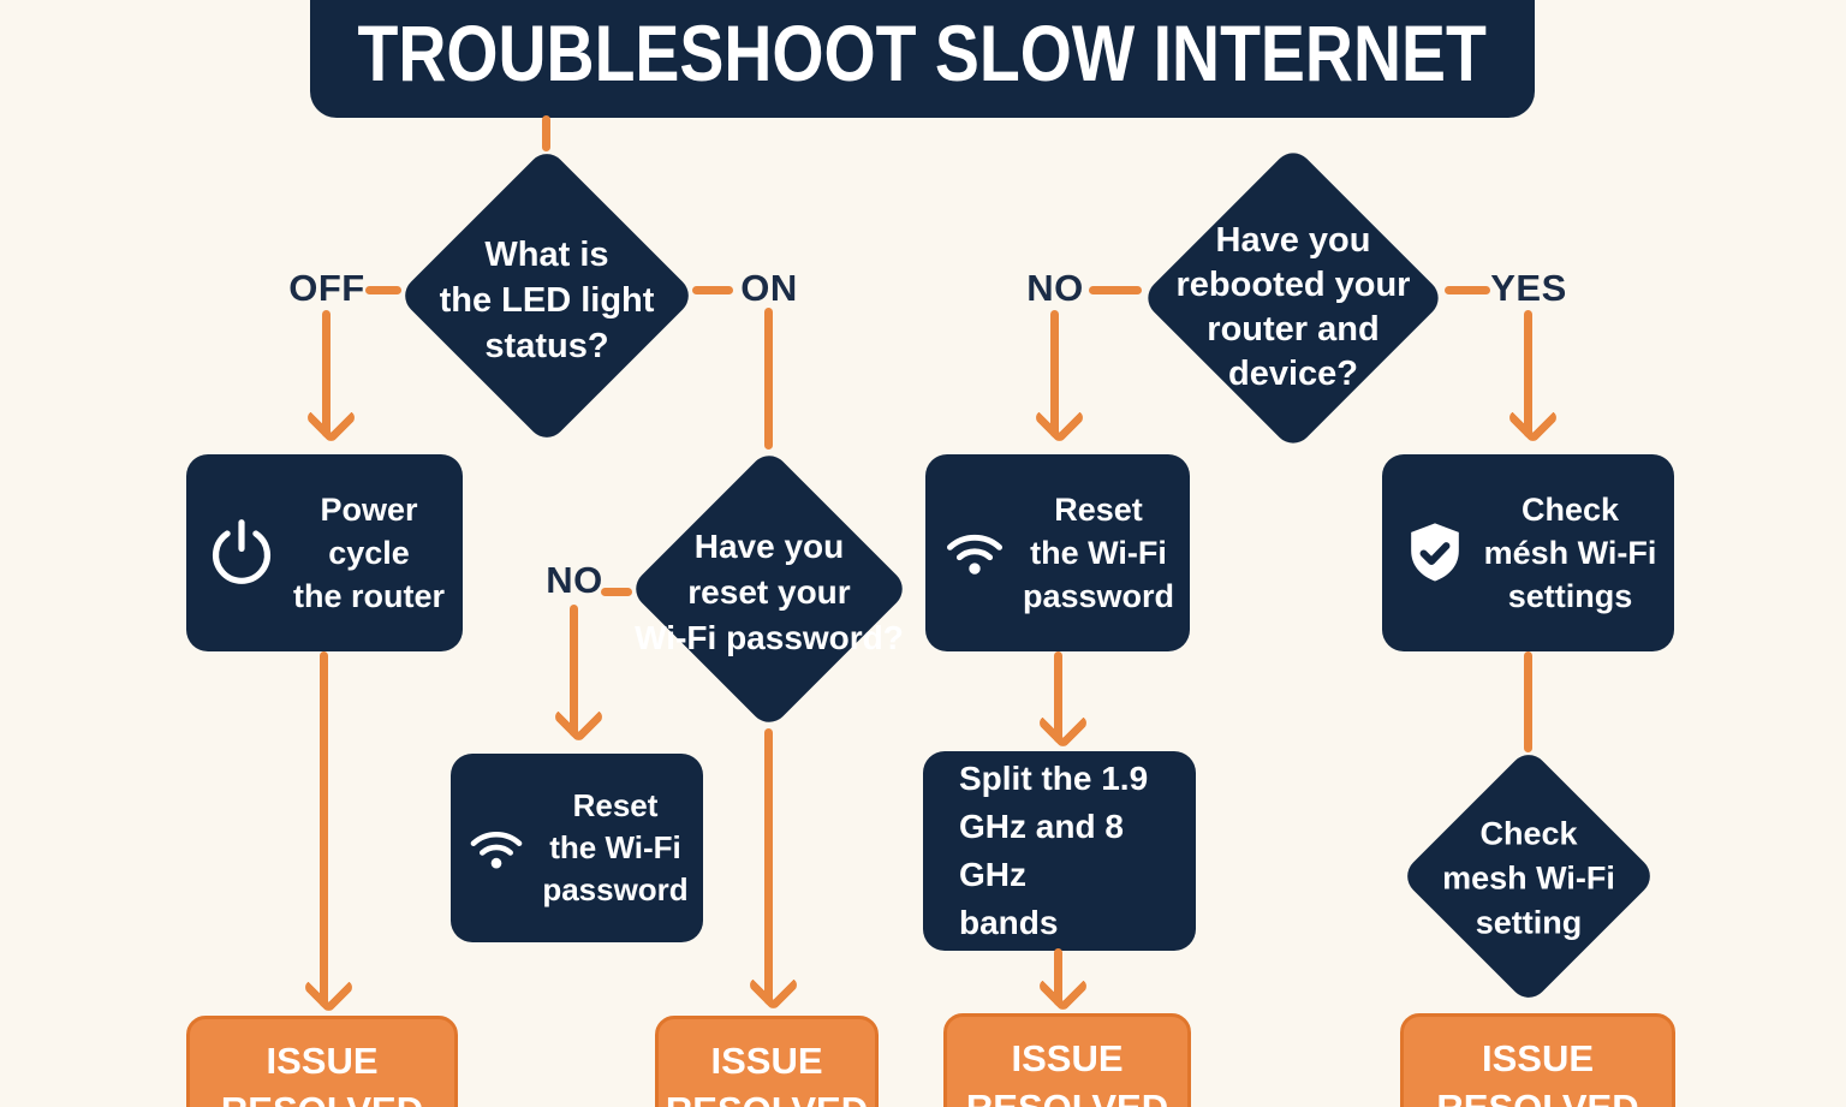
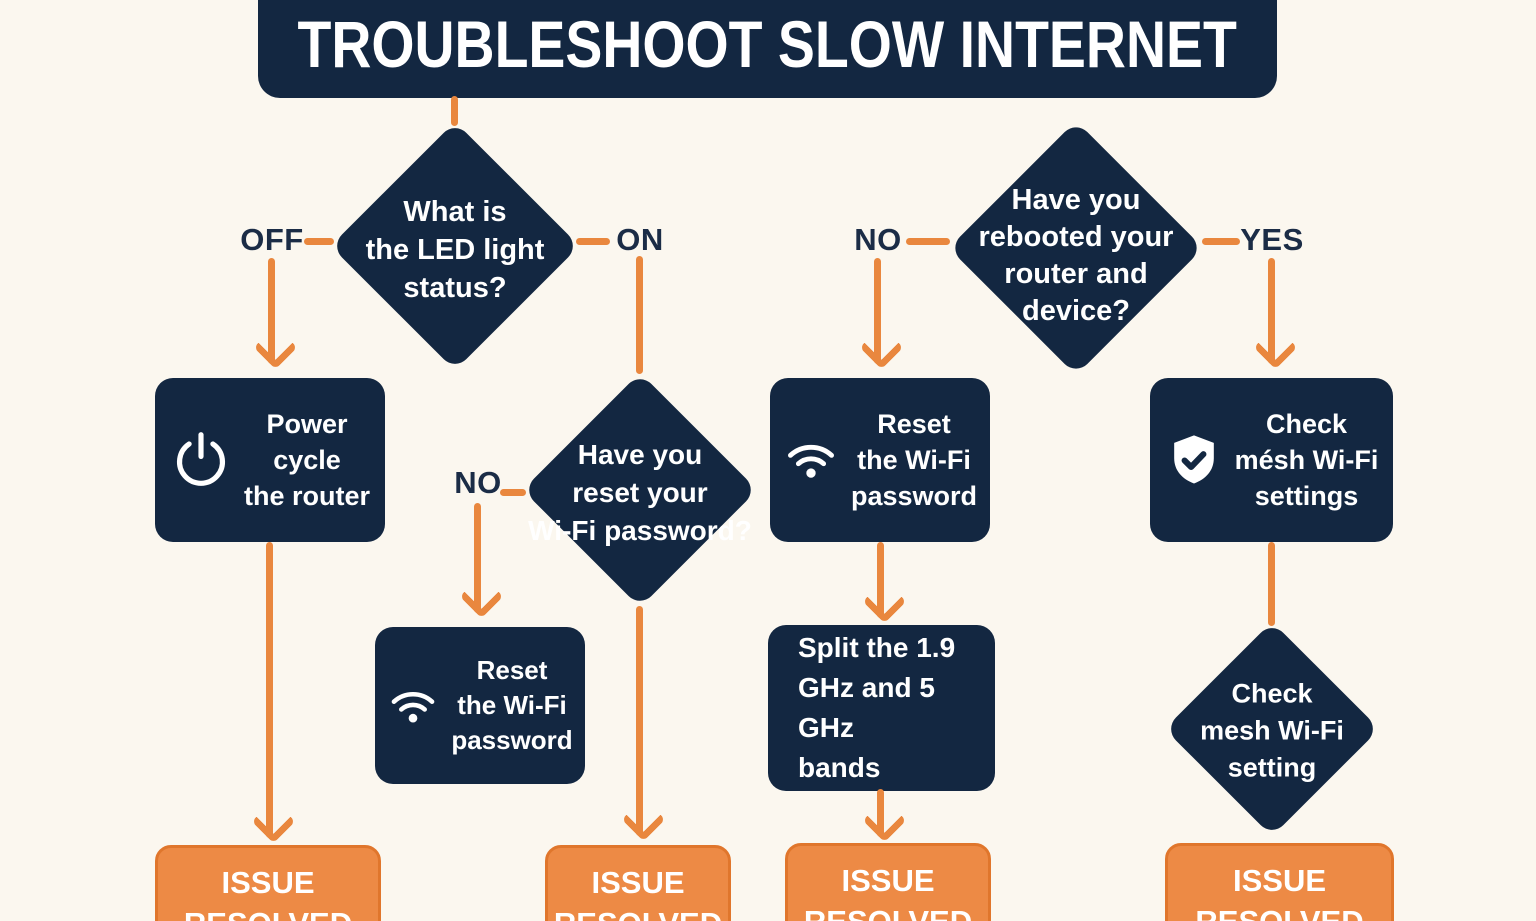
  TROUBLESHOOT SLOW INTERNET
  What is
  the LED light
  status?
  Have you
  rebooted your
  router and
  device?
  OFF
  ON
  NO
  YES
  Power
  cycle
  the router
  Reset
  the Wi-Fi
  password
  Check
  mésh Wi-Fi
  settings
  Have you
  reset your
  Wi-Fi password?
  NO
  Reset
  the Wi-Fi
  password
  Split the 1.9
- GHz and 8 GHz
+ GHz and 5 GHz
  bands
  Check
  mesh Wi-Fi
  setting
  ISSUE
  ISSUE
  ISSUE
  ISSUE
